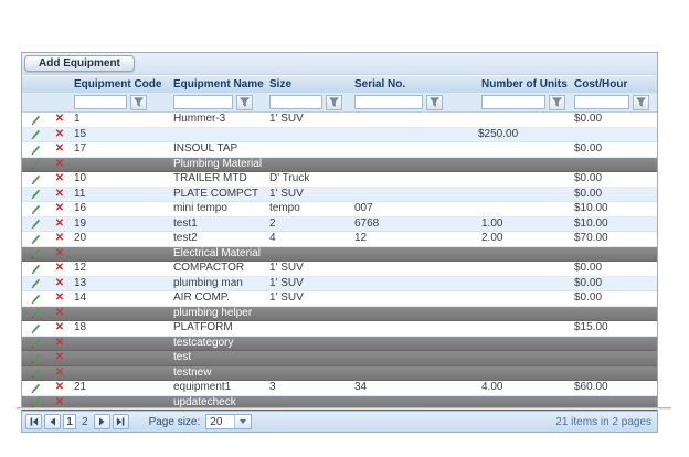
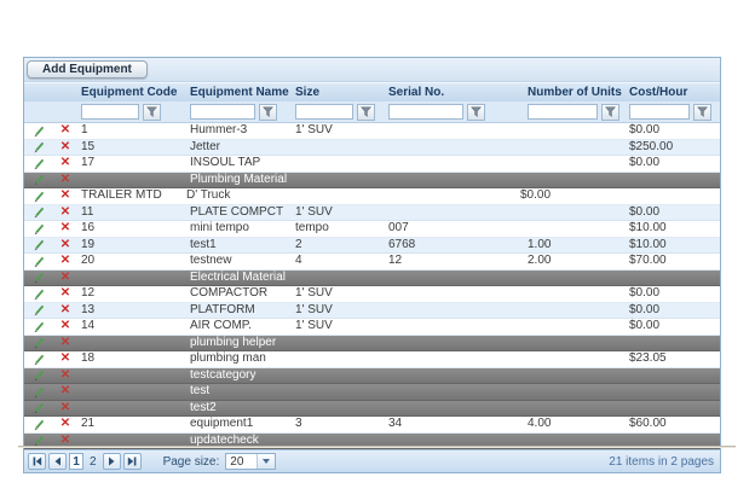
  Add Equipment
  Equipment Code
  Equipment Name
  Size
  Serial No.
  Number of Units
  Cost/Hour
  ✕
  1
  Hummer-3
  1' SUV
  $0.00
  ✕
  15
+ Jetter
  $250.00
  ✕
  17
  INSOUL TAP
  $0.00
  ✕
  Plumbing Material
  ✕
- 10
  TRAILER MTD
  D' Truck
  $0.00
  ✕
  11
  PLATE COMPCT
  1' SUV
  $0.00
  ✕
  16
  mini tempo
  tempo
  007
  $10.00
  ✕
  19
  test1
  2
  6768
  1.00
  $10.00
  ✕
  20
- test2
+ testnew
  4
  12
  2.00
  $70.00
  ✕
  Electrical Material
  ✕
  12
  COMPACTOR
  1' SUV
  $0.00
  ✕
  13
- plumbing man
+ PLATFORM
  1' SUV
  $0.00
  ✕
  14
  AIR COMP.
  1' SUV
  $0.00
  ✕
  plumbing helper
  ✕
  18
- PLATFORM
+ plumbing man
- $15.00
+ $23.05
  ✕
  testcategory
  ✕
  test
  ✕
- testnew
+ test2
  ✕
  21
  equipment1
  3
  34
  4.00
  $60.00
  ✕
  updatecheck
  1
  2
  Page size:
  20
  21 items in 2 pages
